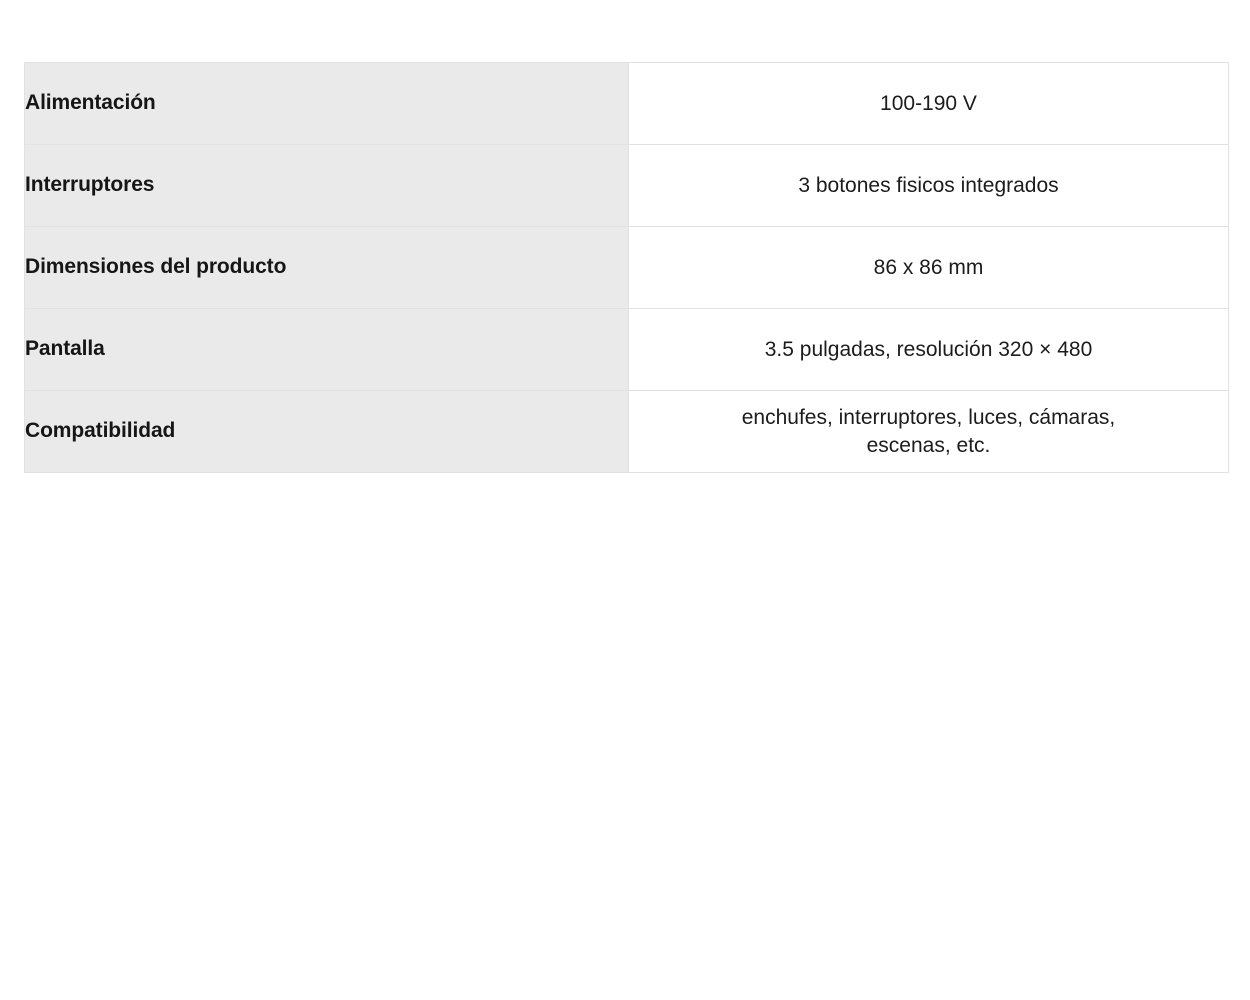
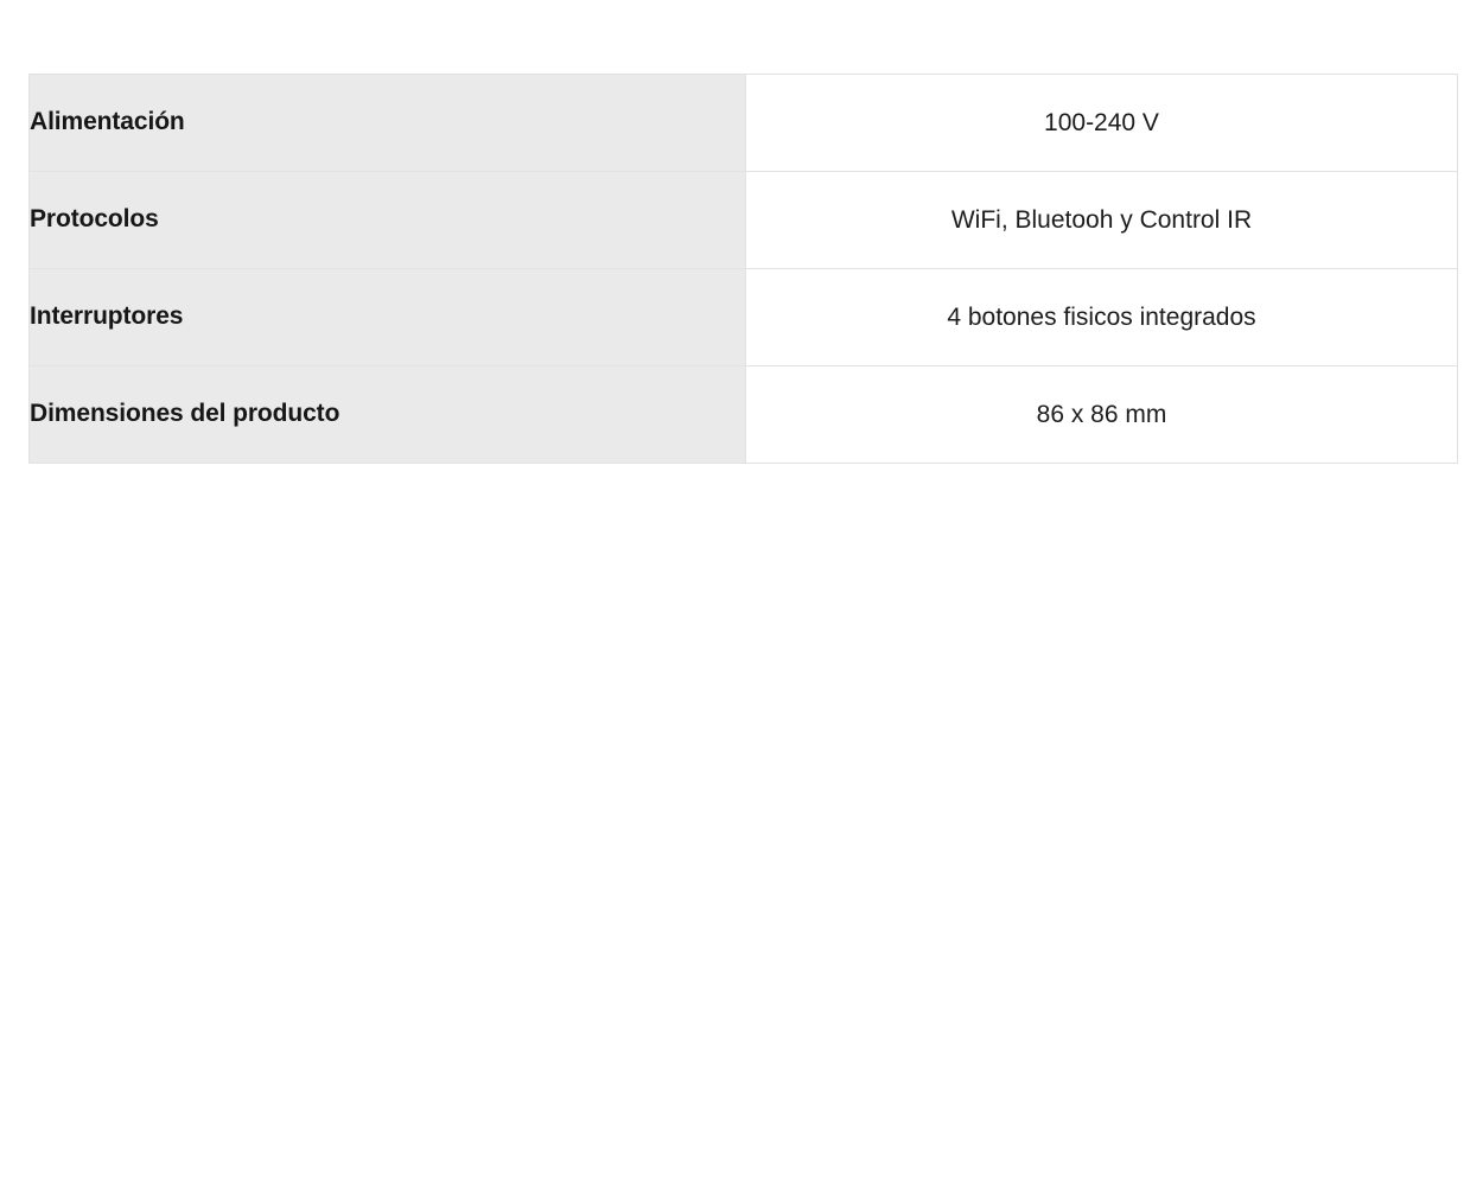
- Alimentación	100-190 V
+ Alimentación	100-240 V
+ Protocolos	WiFi, Bluetooh y Control IR
- Interruptores	3 botones fisicos integrados
+ Interruptores	4 botones fisicos integrados
  Dimensiones del producto	86 x 86 mm
- Pantalla	3.5 pulgadas, resolución 320 × 480
- Compatibilidad	enchufes, interruptores, luces, cámaras, escenas, etc.
